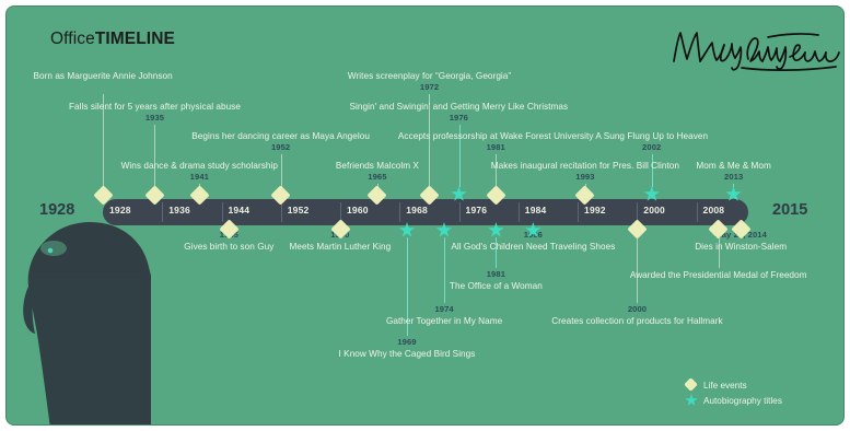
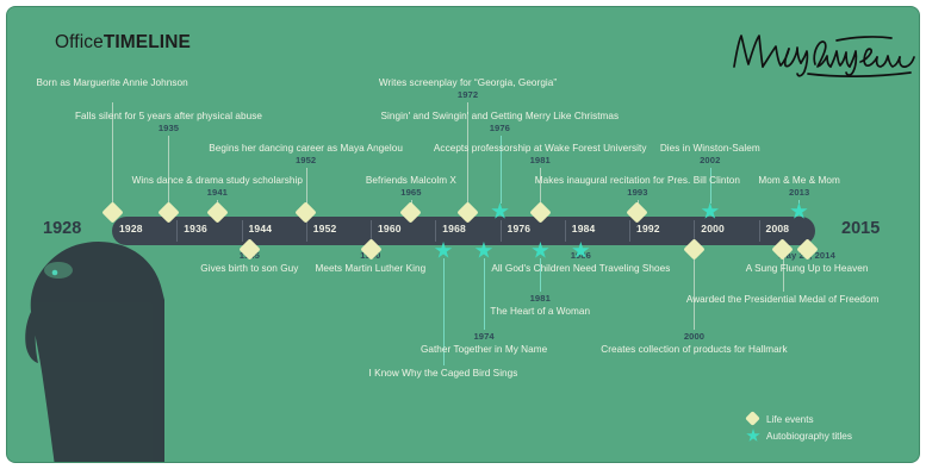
  OfficeTIMELINE
  Born as Marguerite Annie Johnson
  Falls silent for 5 years after physical abuse
  1935
  Wins dance & drama study scholarship
  1941
  Gives birth to son Guy
  Begins her dancing career as Maya Angelou
  1952
  Meets Martin Luther King
  Befriends Malcolm X
  1965
- 1969
  I Know Why the Caged Bird Sings
  Writes screenplay for “Georgia, Georgia”
  1972
  1974
  Gather Together in My Name
  Singin' and Swingin' and Getting Merry Like Christmas
  1976
  1981
- The Office of a Woman
+ The Heart of a Woman
  Accepts professorship at Wake Forest University
  1981
  All God's Children Need Traveling Shoes
  Makes inaugural recitation for Pres. Bill Clinton
  1993
  2000
  Creates collection of products for Hallmark
- A Sung Flung Up to Heaven
+ Dies in Winston-Salem
  2002
  Awarded the Presidential Medal of Freedom
  Mom & Me & Mom
  2013
- Dies in Winston-Salem
+ A Sung Flung Up to Heaven
  1928
  1936
  1944
  1952
  1960
  1968
  1976
  1984
  1992
  2000
  2008
  1928
  2015
  Life events
  Autobiography titles
